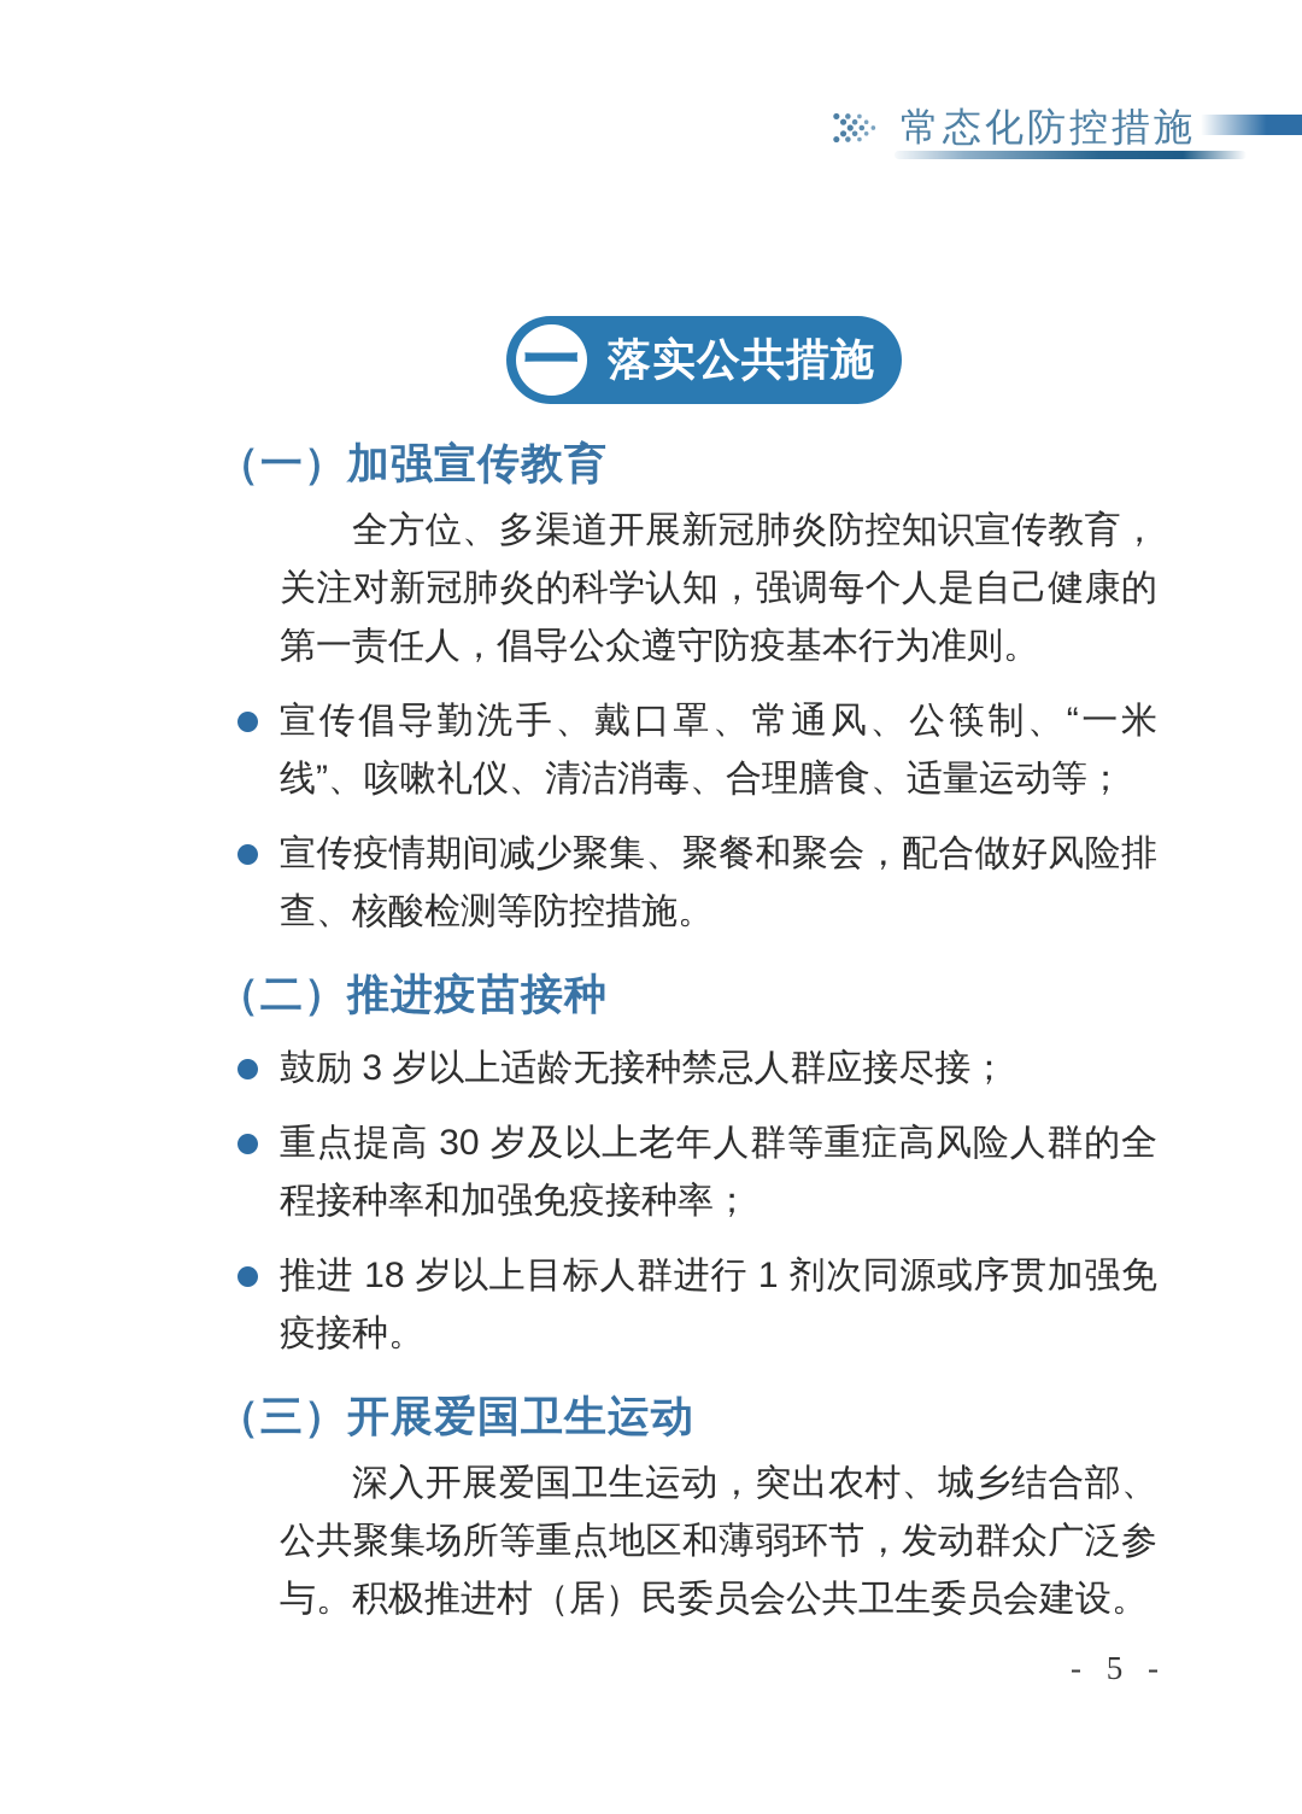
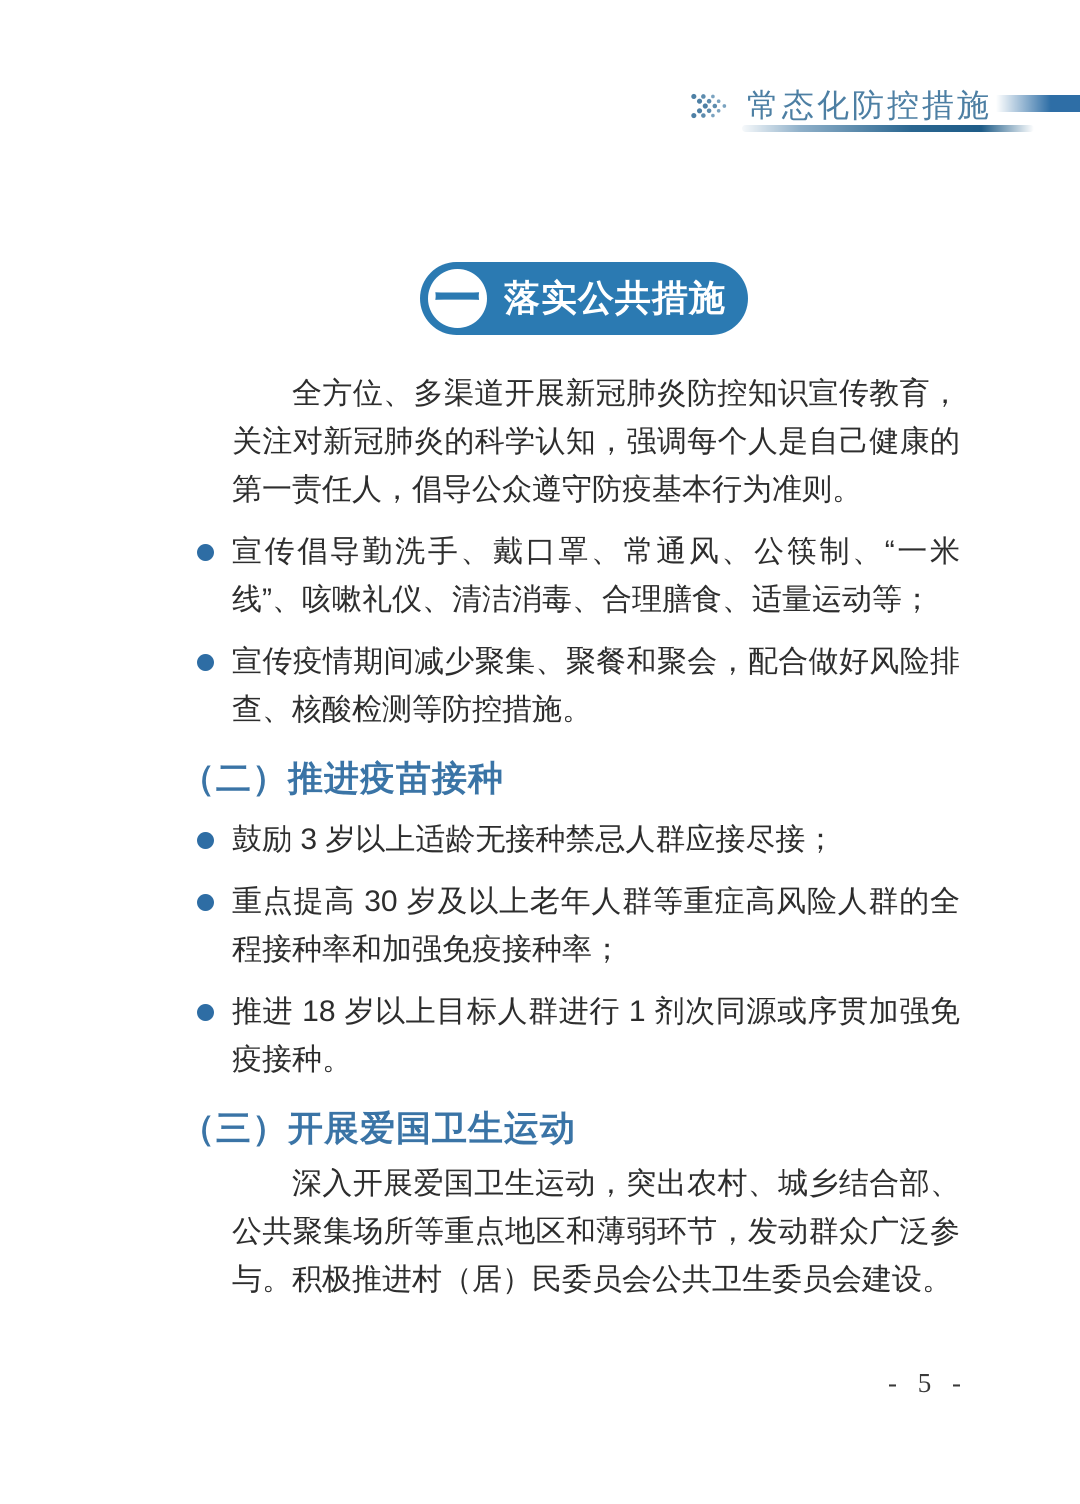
  常态化防控措施
  一
  落实公共措施
- （一）加强宣传教育
  全方位、多渠道开展新冠肺炎防控知识宣传教育，关注对新冠肺炎的科学认知，强调每个人是自己健康的第一责任人，倡导公众遵守防疫基本行为准则。
  宣传倡导勤洗手、戴口罩、常通风、公筷制、“一米线”、咳嗽礼仪、清洁消毒、合理膳食、适量运动等；
  宣传疫情期间减少聚集、聚餐和聚会，配合做好风险排查、核酸检测等防控措施。
  （二）推进疫苗接种
  鼓励 3 岁以上适龄无接种禁忌人群应接尽接；
  重点提高 30 岁及以上老年人群等重症高风险人群的全程接种率和加强免疫接种率；
  推进 18 岁以上目标人群进行 1 剂次同源或序贯加强免疫接种。
  （三）开展爱国卫生运动
  深入开展爱国卫生运动，突出农村、城乡结合部、公共聚集场所等重点地区和薄弱环节，发动群众广泛参与。积极推进村（居）民委员会公共卫生委员会建设。
  - 5 -
